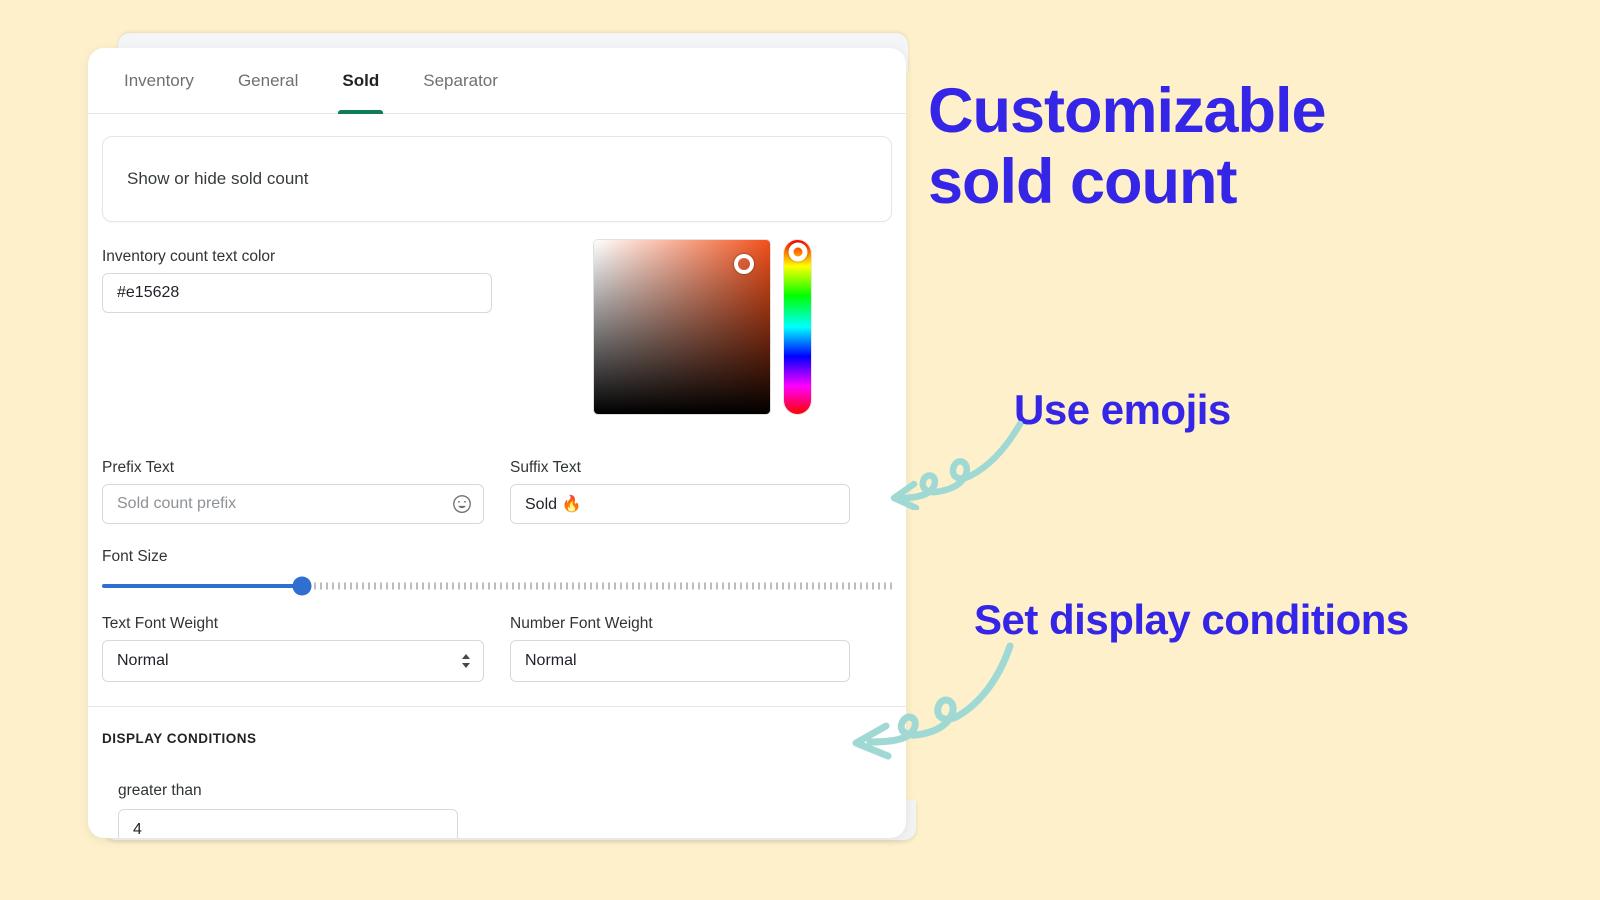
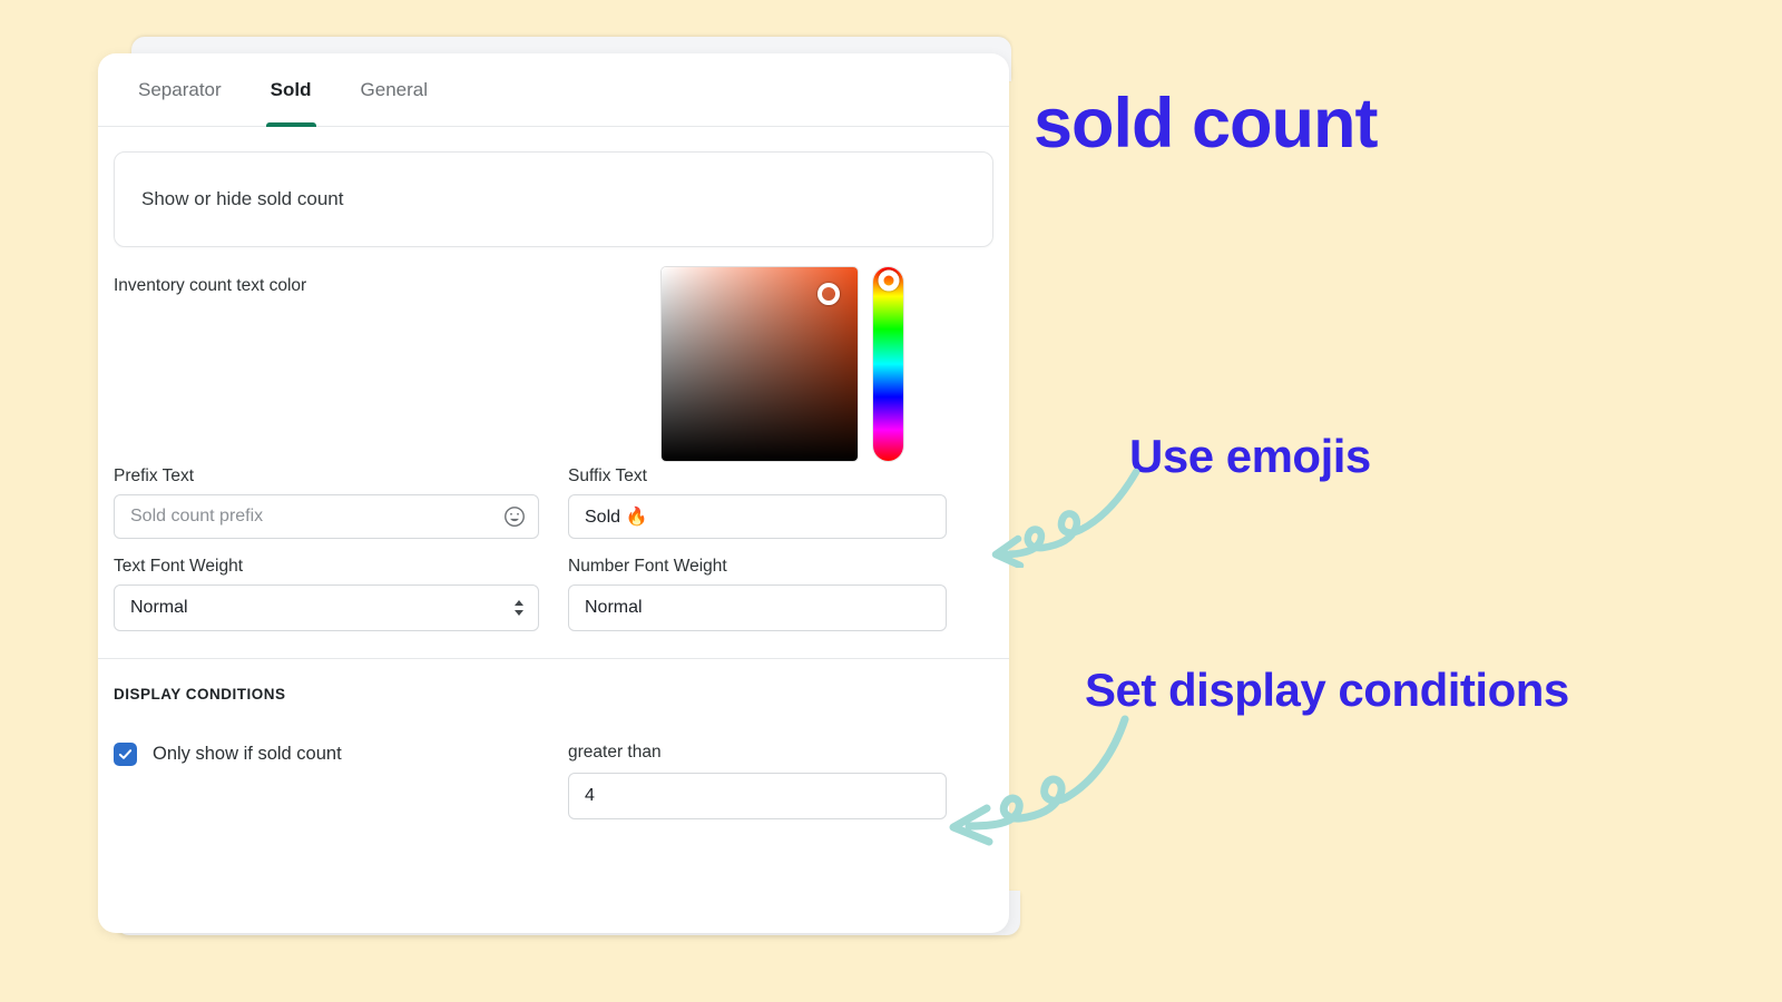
- Inventory
- General
+ Separator
  Sold
- Separator
+ General
  Show or hide sold count
  Inventory count text color
- #e15628
  Prefix Text
  Sold count prefix
  Suffix Text
  Sold 🔥
- Font Size
  Text Font Weight
  Normal
  Number Font Weight
  Normal
  DISPLAY CONDITIONS
+ Only show if sold count
  greater than
  4
- Customizable
  sold count
  Use emojis
  Set display conditions
